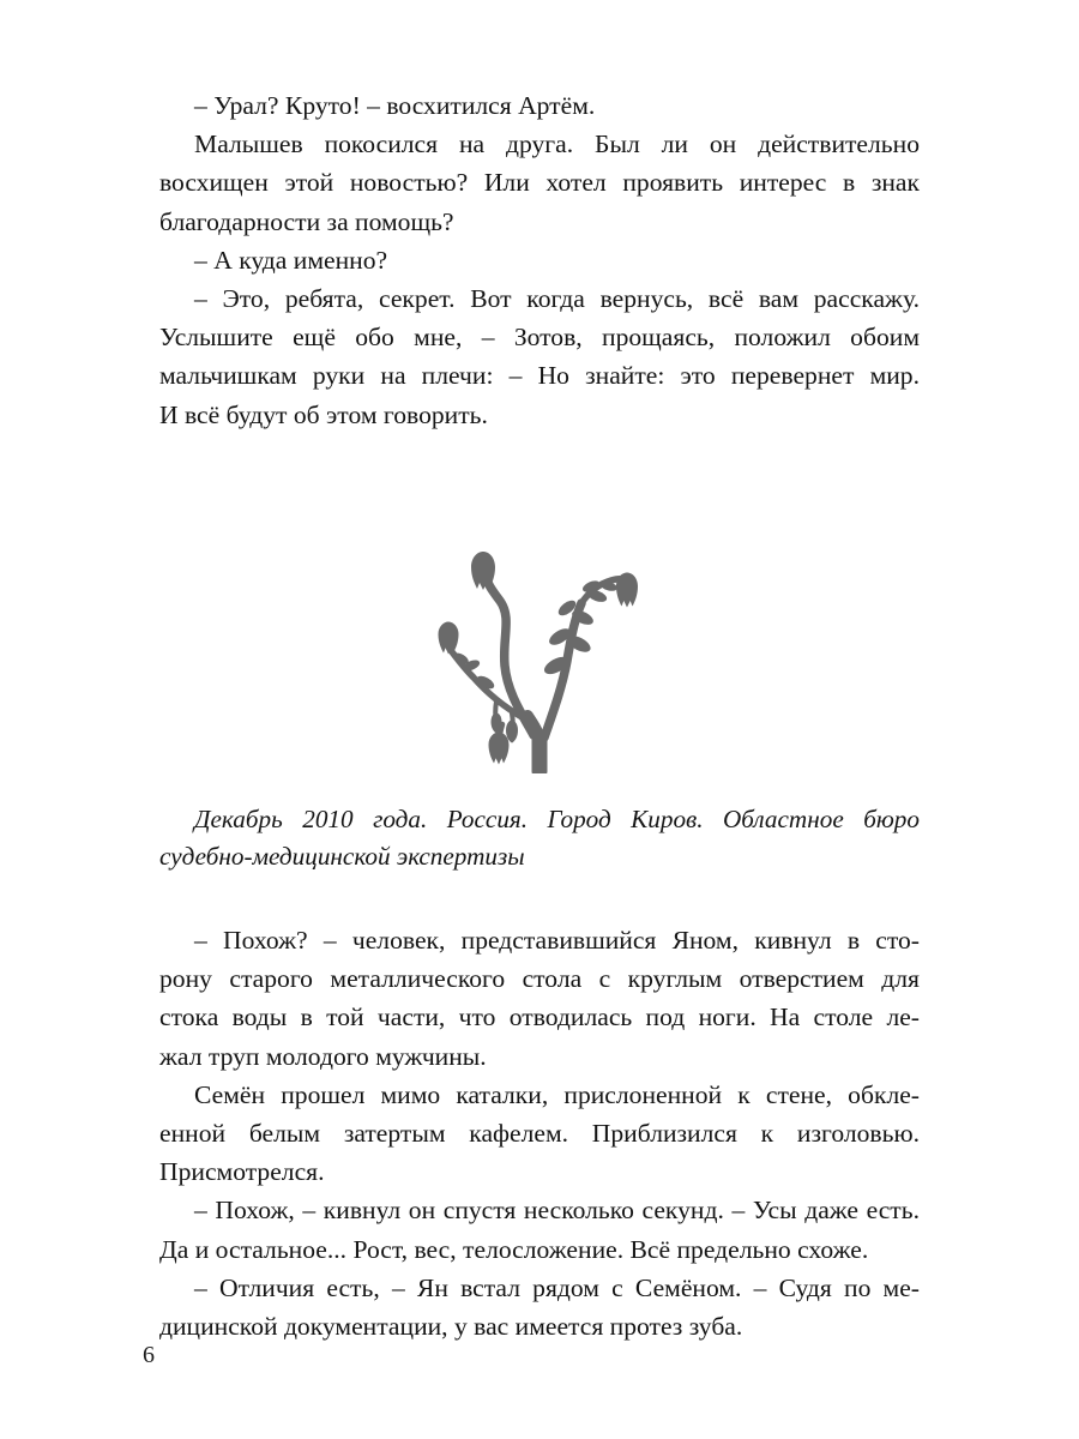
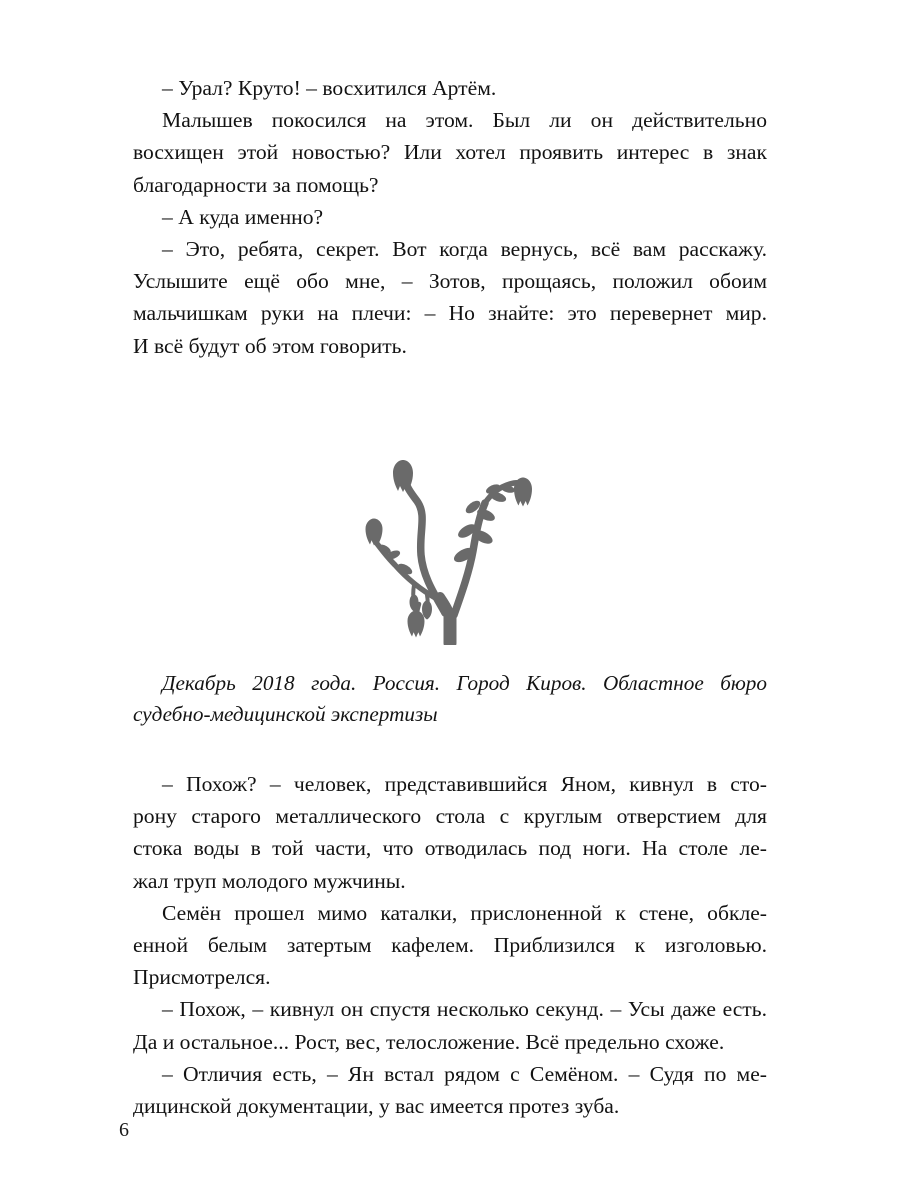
  – Урал? Круто! – восхитился Артём.
- Малышев покосился на друга. Был ли он действительно
+ Малышев покосился на этом. Был ли он действительно
  восхищен этой новостью? Или хотел проявить интерес в знак
  благодарности за помощь?
  – А куда именно?
  – Это, ребята, секрет. Вот когда вернусь, всё вам расскажу.
  Услышите ещё обо мне, – Зотов, прощаясь, положил обоим
  мальчишкам руки на плечи: – Но знайте: это перевернет мир.
  И всё будут об этом говорить.
- Декабрь 2010 года. Россия. Город Киров. Областное бюро
+ Декабрь 2018 года. Россия. Город Киров. Областное бюро
  судебно-медицинской экспертизы
  – Похож? – человек, представившийся Яном, кивнул в сто-
  рону старого металлического стола с круглым отверстием для
  стока воды в той части, что отводилась под ноги. На столе ле-
  жал труп молодого мужчины.
  Семён прошел мимо каталки, прислоненной к стене, обкле-
  енной белым затертым кафелем. Приблизился к изголовью.
  Присмотрелся.
  – Похож, – кивнул он спустя несколько секунд. – Усы даже есть.
  Да и остальное... Рост, вес, телосложение. Всё предельно схоже.
  – Отличия есть, – Ян встал рядом с Семёном. – Судя по ме-
  дицинской документации, у вас имеется протез зуба.
  6
